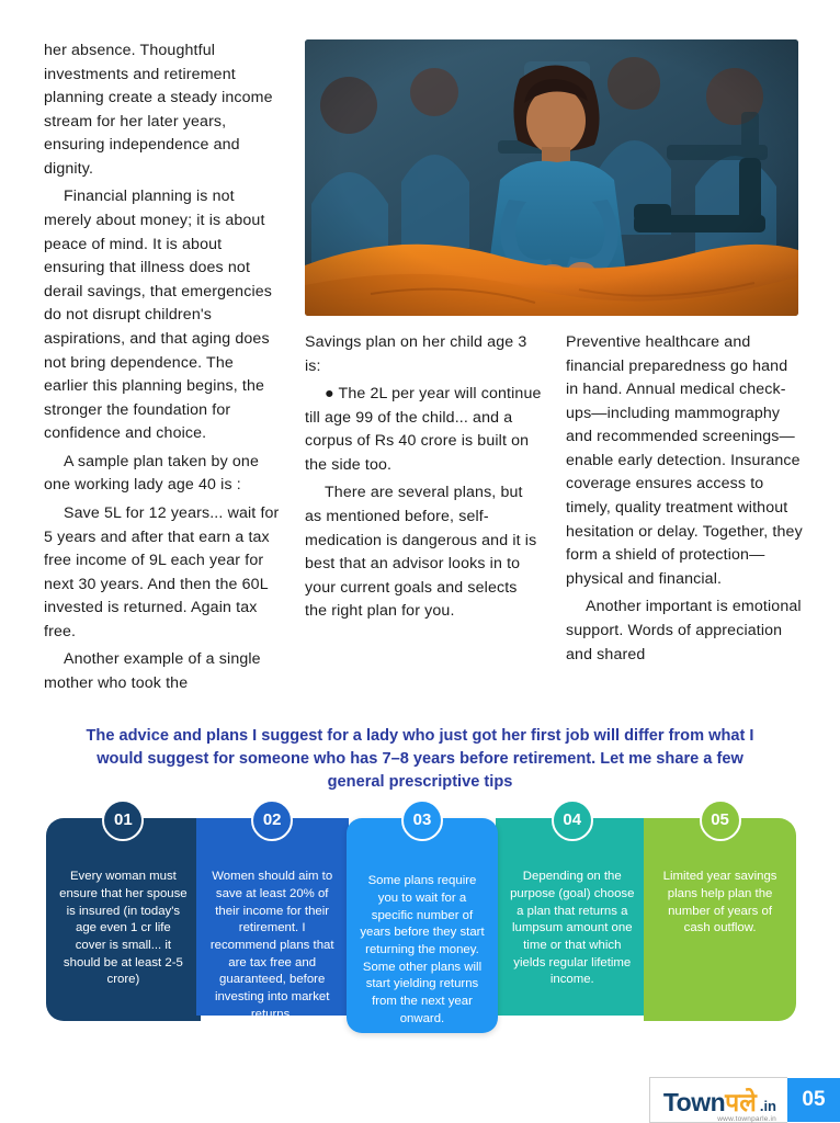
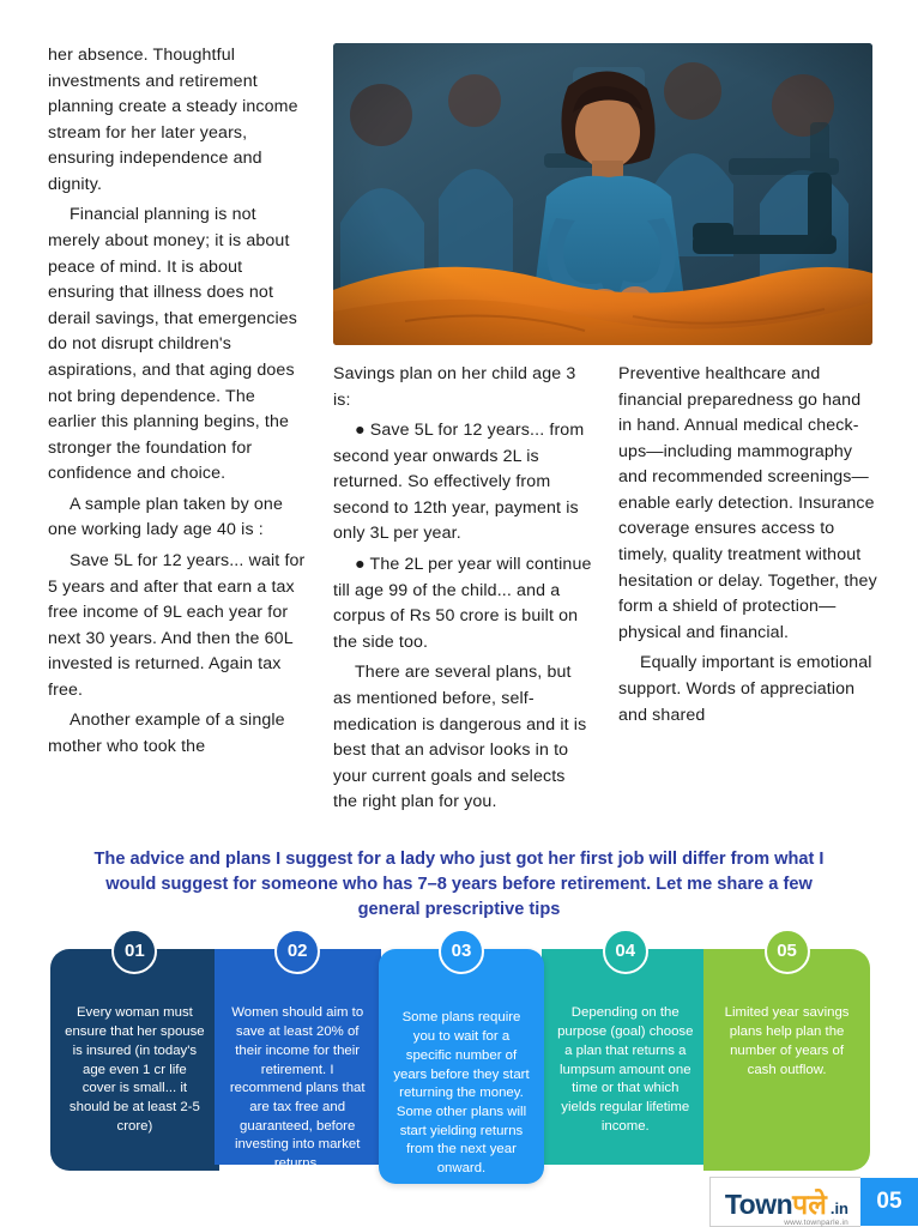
  her absence. Thoughtful investments and retirement planning create a steady income stream for her later years, ensuring independence and dignity.
  Financial planning is not merely about money; it is about peace of mind. It is about ensuring that illness does not derail savings, that emergencies do not disrupt children's aspirations, and that aging does not bring dependence. The earlier this planning begins, the stronger the foundation for confidence and choice.
  A sample plan taken by one one working lady age 40 is :
  Save 5L for 12 years... wait for 5 years and after that earn a tax free income of 9L each year for next 30 years. And then the 60L invested is returned. Again tax free.
  Another example of a single mother who took the
  Savings plan on her child age 3 is:
+ ● Save 5L for 12 years... from second year onwards 2L is returned. So effectively from second to 12th year, payment is only 3L per year.
- ● The 2L per year will continue till age 99 of the child... and a corpus of Rs 40 crore is built on the side too.
+ ● The 2L per year will continue till age 99 of the child... and a corpus of Rs 50 crore is built on the side too.
  There are several plans, but as mentioned before, self-medication is dangerous and it is best that an advisor looks in to your current goals and selects the right plan for you.
  Preventive healthcare and financial preparedness go hand in hand. Annual medical check-ups—including mammography and recommended screenings—enable early detection. Insurance coverage ensures access to timely, quality treatment without hesitation or delay. Together, they form a shield of protection—physical and financial.
- Another important is emotional support. Words of appreciation and shared
+ Equally important is emotional support. Words of appreciation and shared
  The advice and plans I suggest for a lady who just got her first job will differ from what I would suggest for someone who has 7–8 years before retirement. Let me share a few general prescriptive tips
  01
  Every woman must ensure that her spouse is insured (in today's age even 1 cr life cover is small... it should be at least 2-5 crore)
  02
  Women should aim to save at least 20% of their income for their retirement. I recommend plans that are tax free and guaranteed, before investing into market returns.
  03
  Some plans require you to wait for a specific number of years before they start returning the money. Some other plans will start yielding returns from the next year onward.
  04
  Depending on the purpose (goal) choose a plan that returns a lumpsum amount one time or that which yields regular lifetime income.
  05
  Limited year savings plans help plan the number of years of cash outflow.
  Town
  पले
  .in
  05
